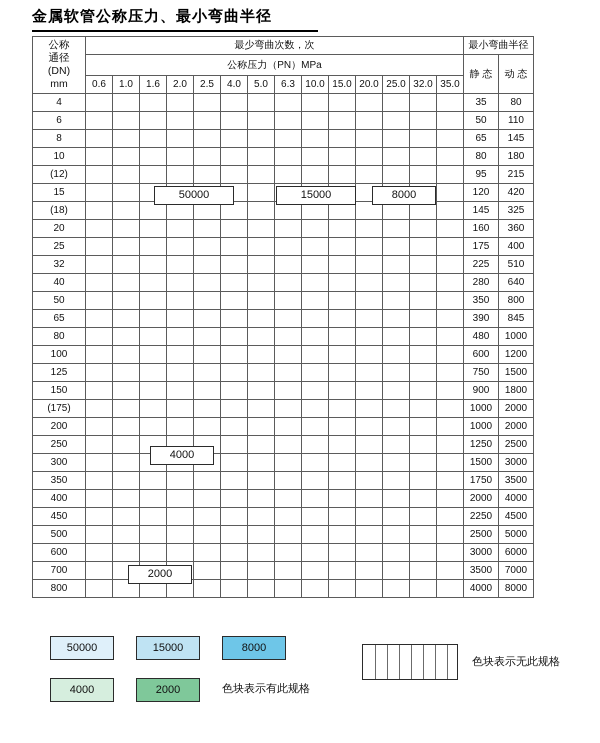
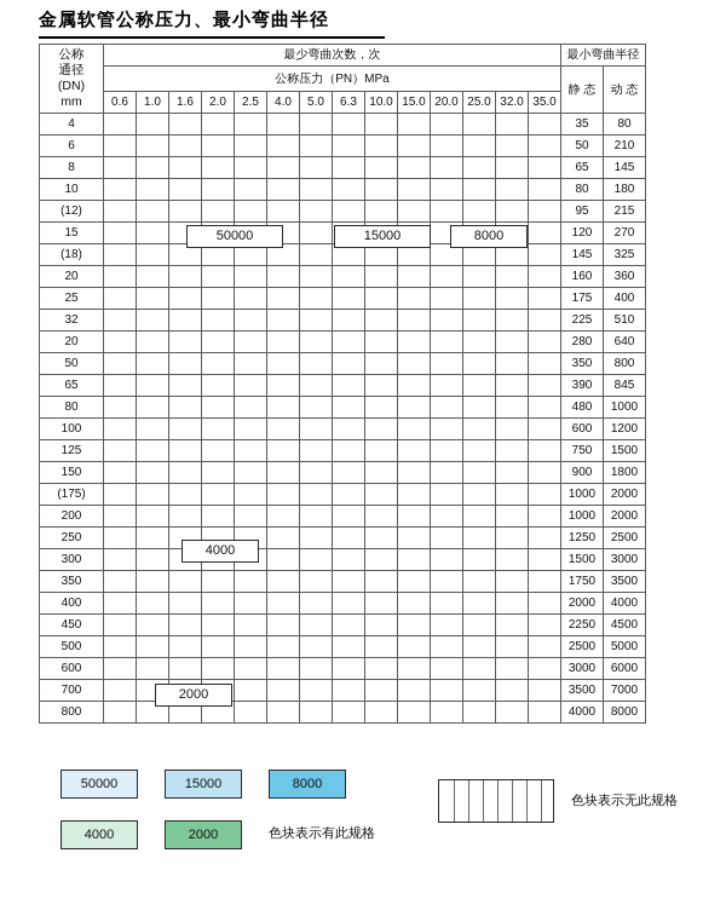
  金属软管公称压力、最小弯曲半径
  公称 通径 (DN) mm	最少弯曲次数，次	最小弯曲半径
  公称压力（PN）MPa	静 态	动 态
  0.6	1.0	1.6	2.0	2.5	4.0	5.0	6.3	10.0	15.0	20.0	25.0	32.0	35.0
  4															35	80
- 6															50	110
+ 6															50	210
  8															65	145
  10															80	180
  (12)															95	215
- 15															120	420
+ 15															120	270
  (18)															145	325
  20															160	360
  25															175	400
  32															225	510
- 40															280	640
+ 20															280	640
  50															350	800
  65															390	845
  80															480	1000
  100															600	1200
  125															750	1500
  150															900	1800
  (175)															1000	2000
  200															1000	2000
  250															1250	2500
  300															1500	3000
  350															1750	3500
  400															2000	4000
  450															2250	4500
  500															2500	5000
  600															3000	6000
  700															3500	7000
  800															4000	8000
  50000
  15000
  8000
  4000
  2000
  50000
  15000
  8000
  4000
  2000
  色块表示有此规格
  色块表示无此规格
